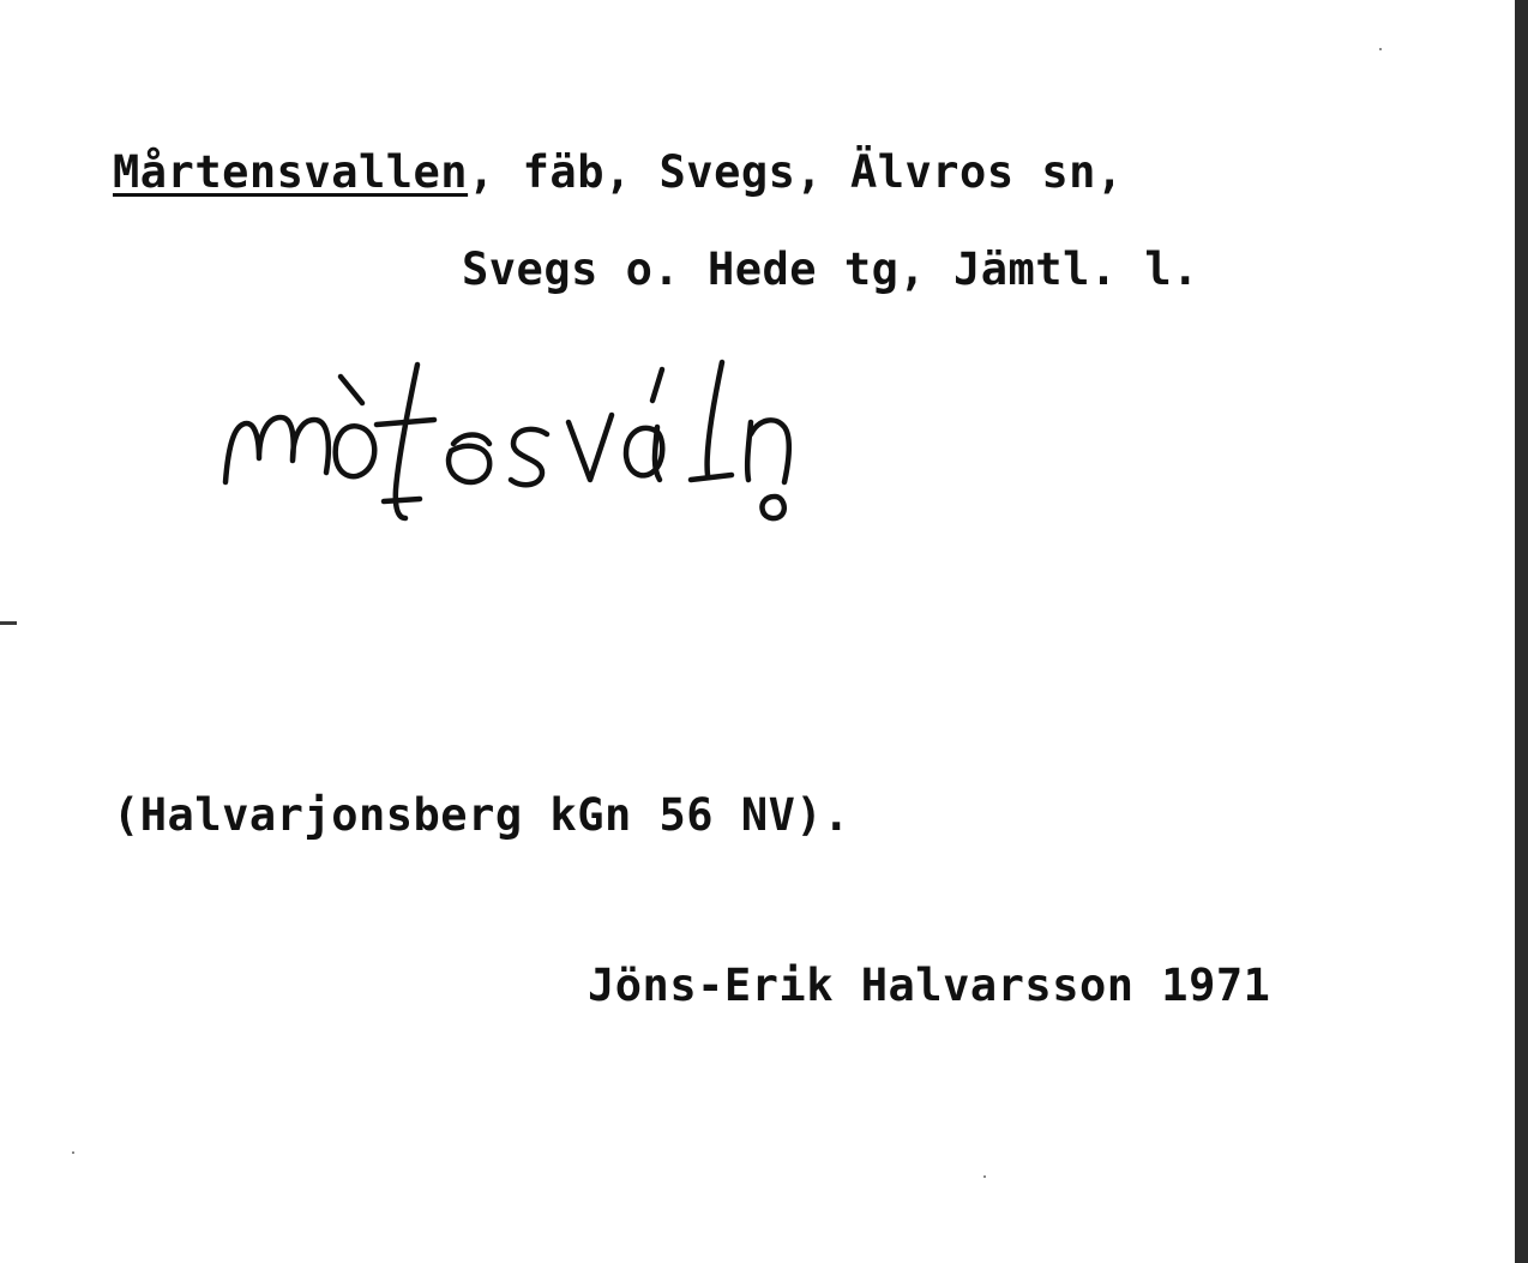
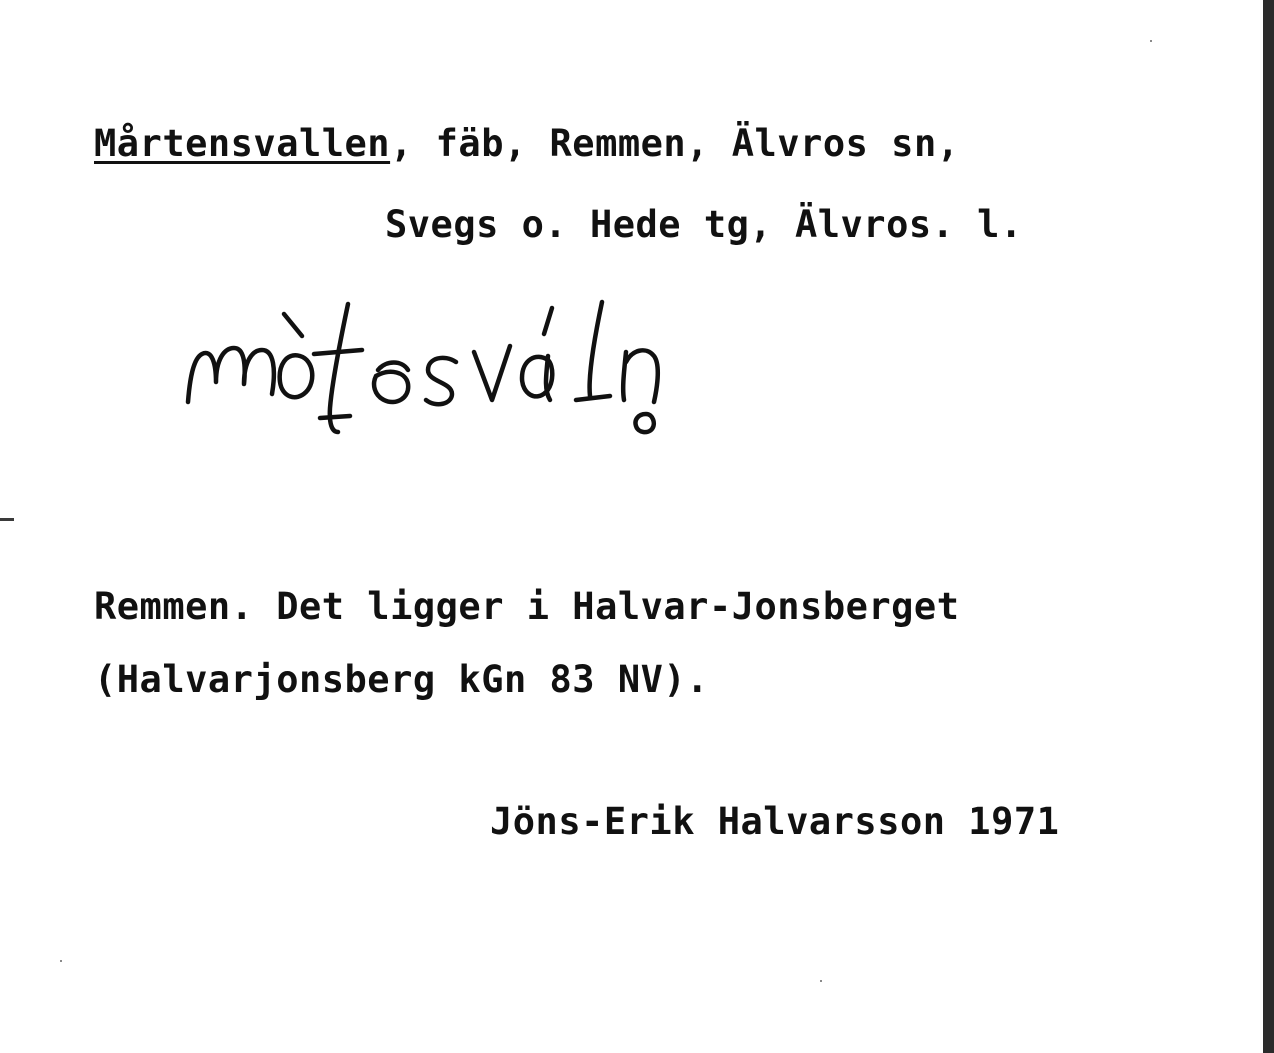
- Mårtensvallen, fäb, Svegs, Älvros sn,
+ Mårtensvallen, fäb, Remmen, Älvros sn,
- Svegs o. Hede tg, Jämtl. l.
+ Svegs o. Hede tg, Älvros. l.
+ Remmen. Det ligger i Halvar-Jonsberget
- (Halvarjonsberg kGn 56 NV).
+ (Halvarjonsberg kGn 83 NV).
  Jöns-Erik Halvarsson 1971
